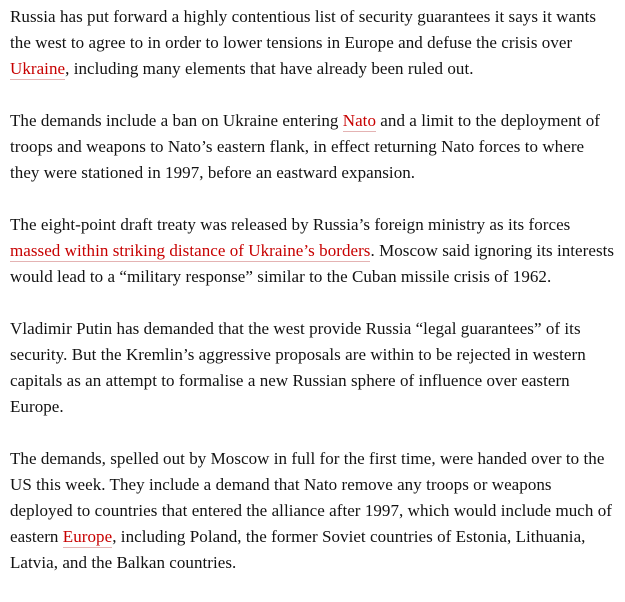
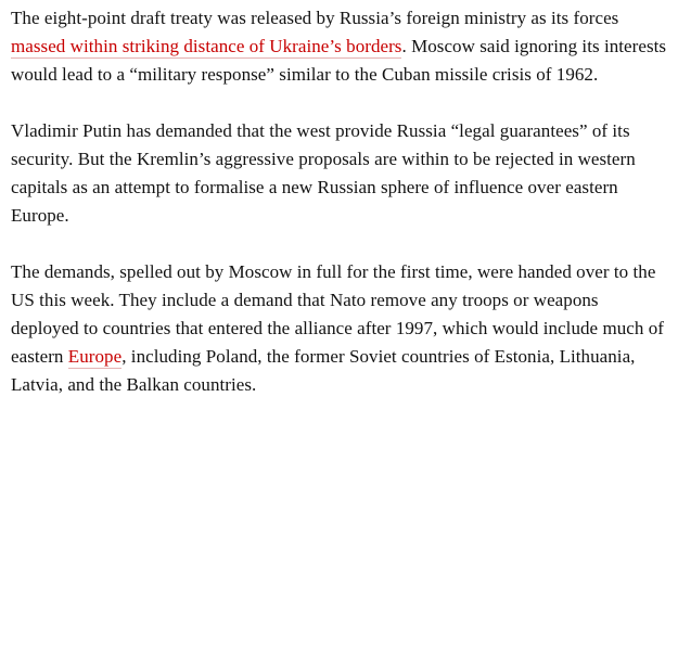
- Russia has put forward a highly contentious list of security guarantees it says it wants the west to agree to in order to lower tensions in Europe and defuse the crisis over Ukraine, including many elements that have already been ruled out.
- The demands include a ban on Ukraine entering Nato and a limit to the deployment of troops and weapons to Nato’s eastern flank, in effect returning Nato forces to where they were stationed in 1997, before an eastward expansion.
  The eight-point draft treaty was released by Russia’s foreign ministry as its forces massed within striking distance of Ukraine’s borders. Moscow said ignoring its interests would lead to a “military response” similar to the Cuban missile crisis of 1962.
  Vladimir Putin has demanded that the west provide Russia “legal guarantees” of its security. But the Kremlin’s aggressive proposals are within to be rejected in western capitals as an attempt to formalise a new Russian sphere of influence over eastern Europe.
  The demands, spelled out by Moscow in full for the first time, were handed over to the US this week. They include a demand that Nato remove any troops or weapons deployed to countries that entered the alliance after 1997, which would include much of eastern Europe, including Poland, the former Soviet countries of Estonia, Lithuania, Latvia, and the Balkan countries.
